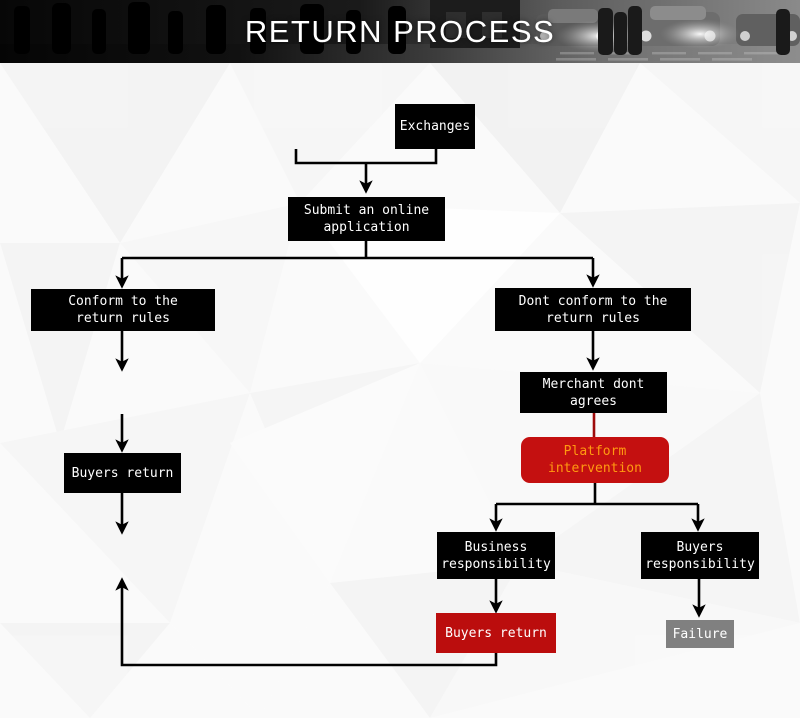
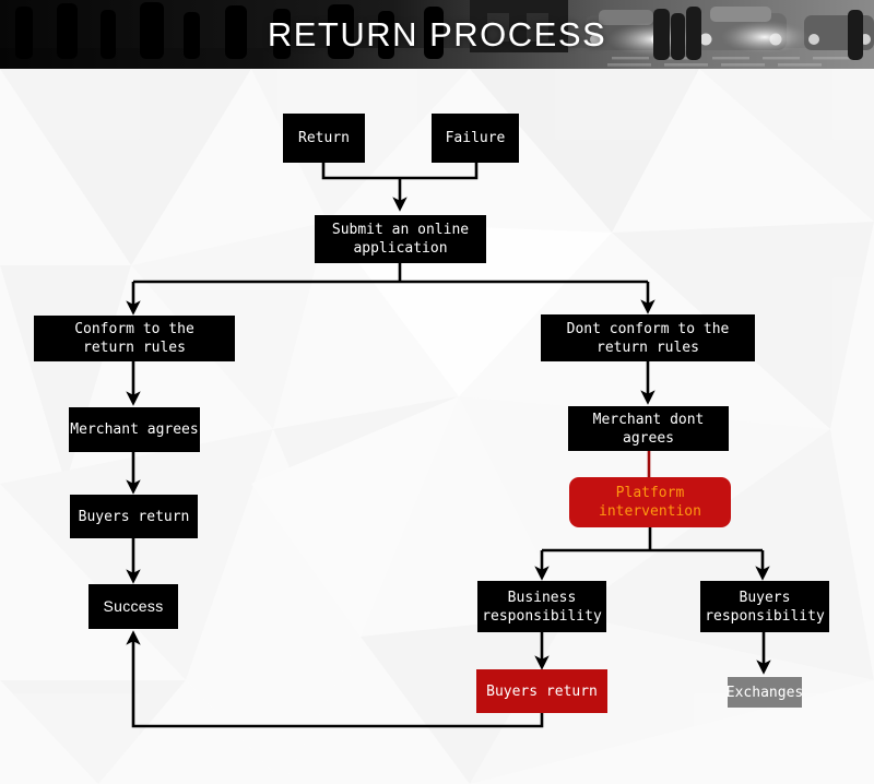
  RETURN PROCESS
+ Return
- Exchanges
+ Failure
  Submit an online
  application
  Conform to the
  return rules
  Dont conform to the
  return rules
+ Merchant agrees
  Merchant dont agrees
  Buyers return
  Platform
  intervention
+ Success
  Business
  responsibility
  Buyers
  responsibility
  Buyers return
- Failure
+ Exchanges
